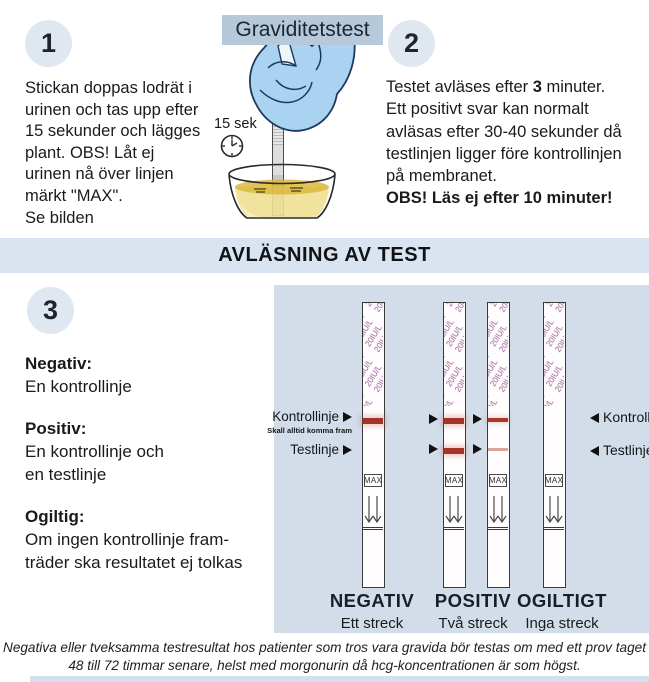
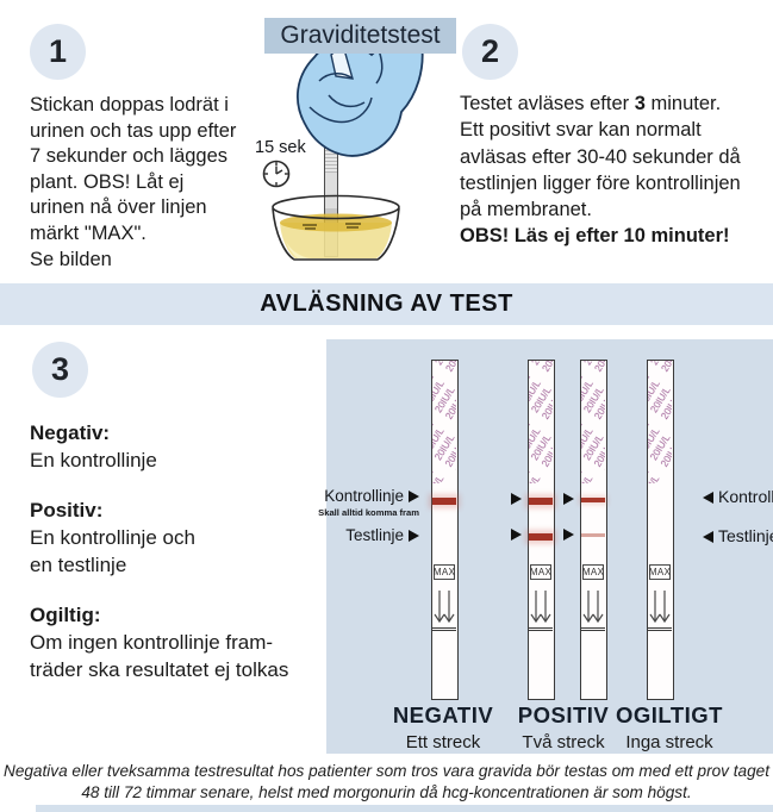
  1
  Graviditetstest
  Stickan doppas lodrät i
  urinen och tas upp efter
- 15 sekunder och lägges
+ 7 sekunder och lägges
  plant. OBS! Låt ej
  urinen nå över linjen
  märkt "MAX".
  Se bilden
  15 sek
  2
  Testet avläses efter 3 minuter.
  Ett positivt svar kan normalt
  avläsas efter 30-40 sekunder då
  testlinjen ligger före kontrollinjen
  på membranet.
  OBS! Läs ej efter 10 minuter!
  AVLÄSNING AV TEST
  3
  Negativ:
  En kontrollinje
  Positiv:
  En kontrollinje och
  en testlinje
  Ogiltig:
  Om ingen kontrollinje fram-
  träder ska resultatet ej tolkas
  MAX
  MAX
  MAX
  MAX
  Kontrollinje
  Skall alltid komma fram
  Testlinje
  Testlinj
  NEGATIV
  Ett streck
  POSITIV
  Två streck
  OGILTIGT
  Inga streck
  Negativa eller tveksamma testresultat hos patienter som tros vara gravida bör testas om med ett prov taget
  48 till 72 timmar senare, helst med morgonurin då hcg-koncentrationen är som högst.
